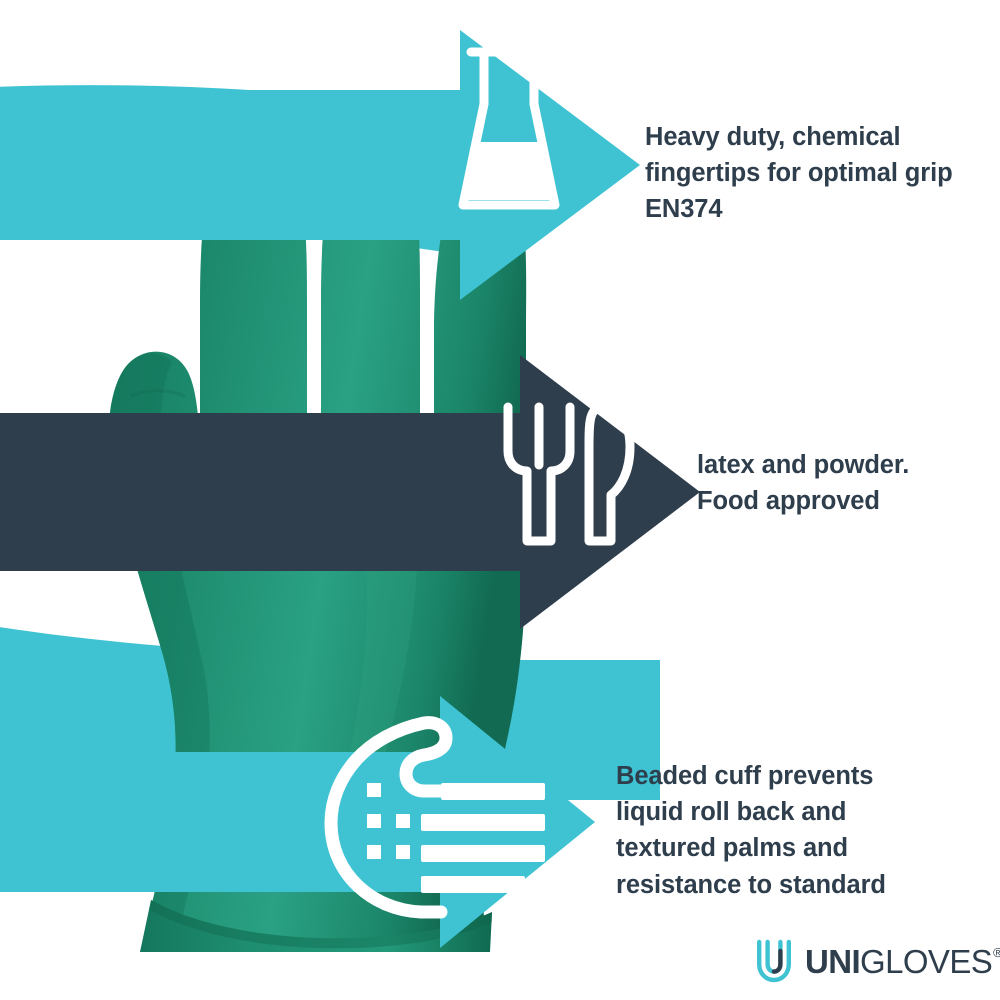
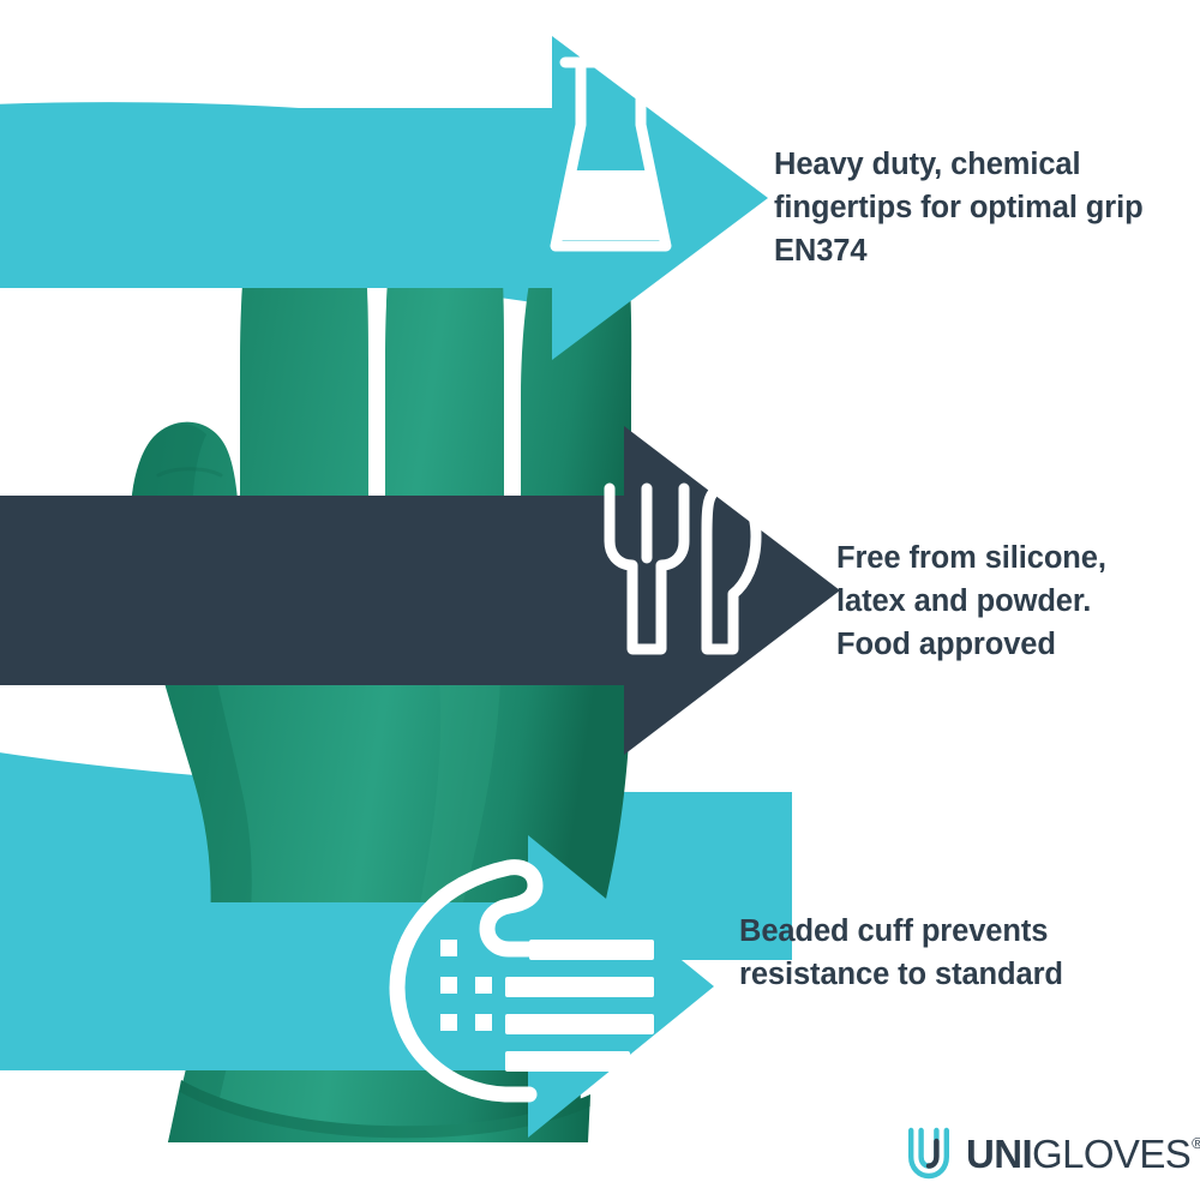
  Heavy duty, chemical
  fingertips for optimal grip
  EN374
+ Free from silicone,
  latex and powder.
  Food approved
  Beaded cuff prevents
- liquid roll back and
- textured palms and
  resistance to standard
  UNI
  GLOVES
  ®
